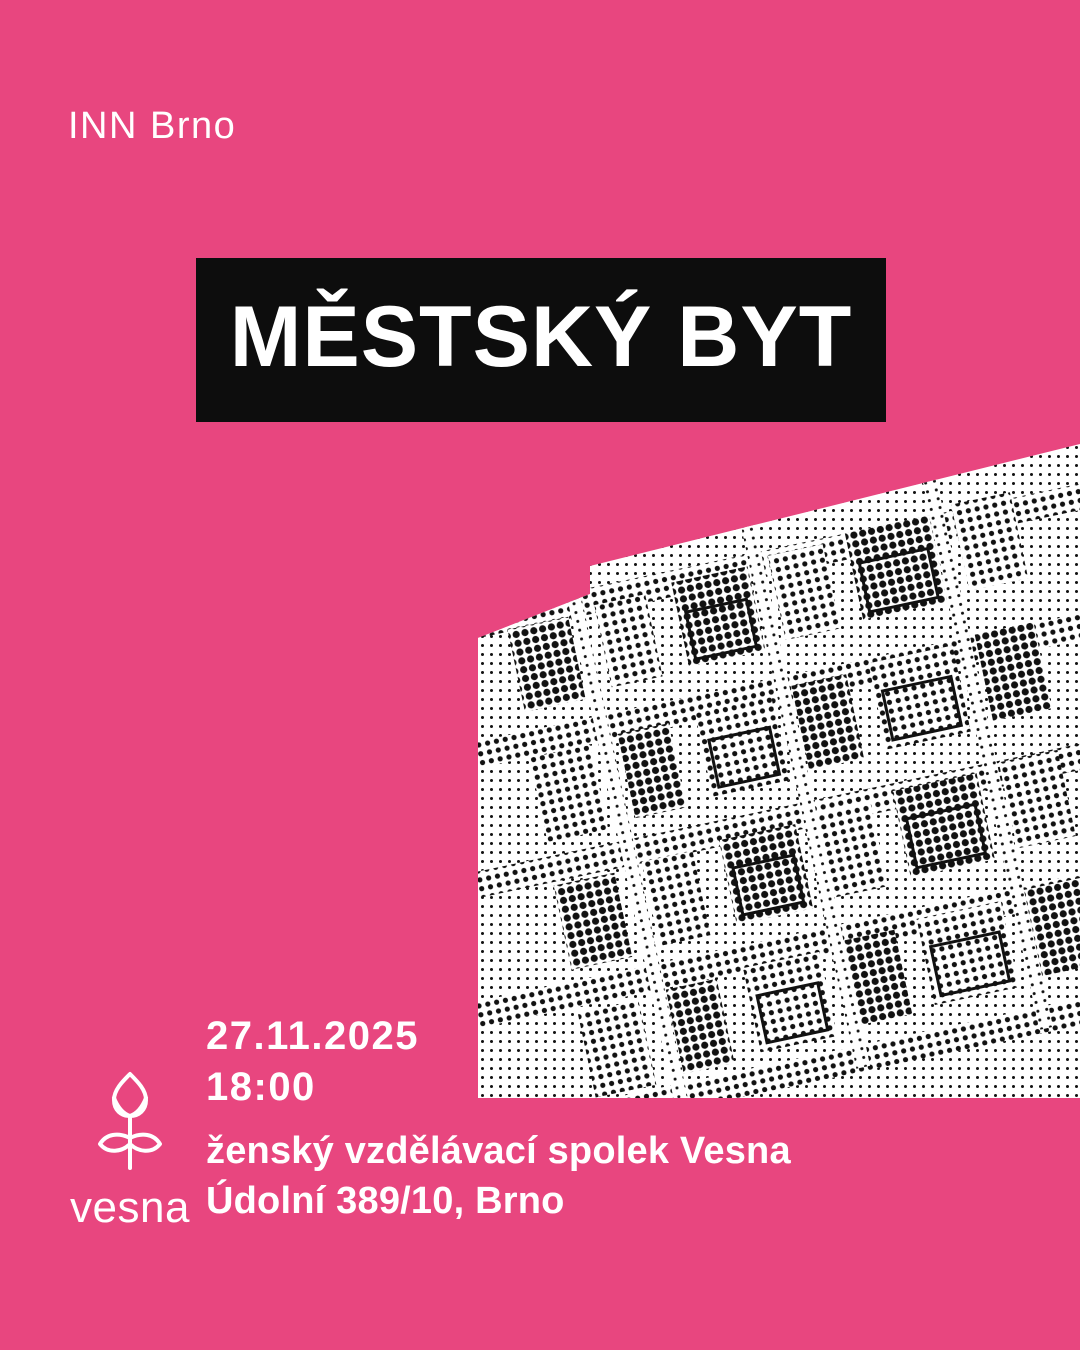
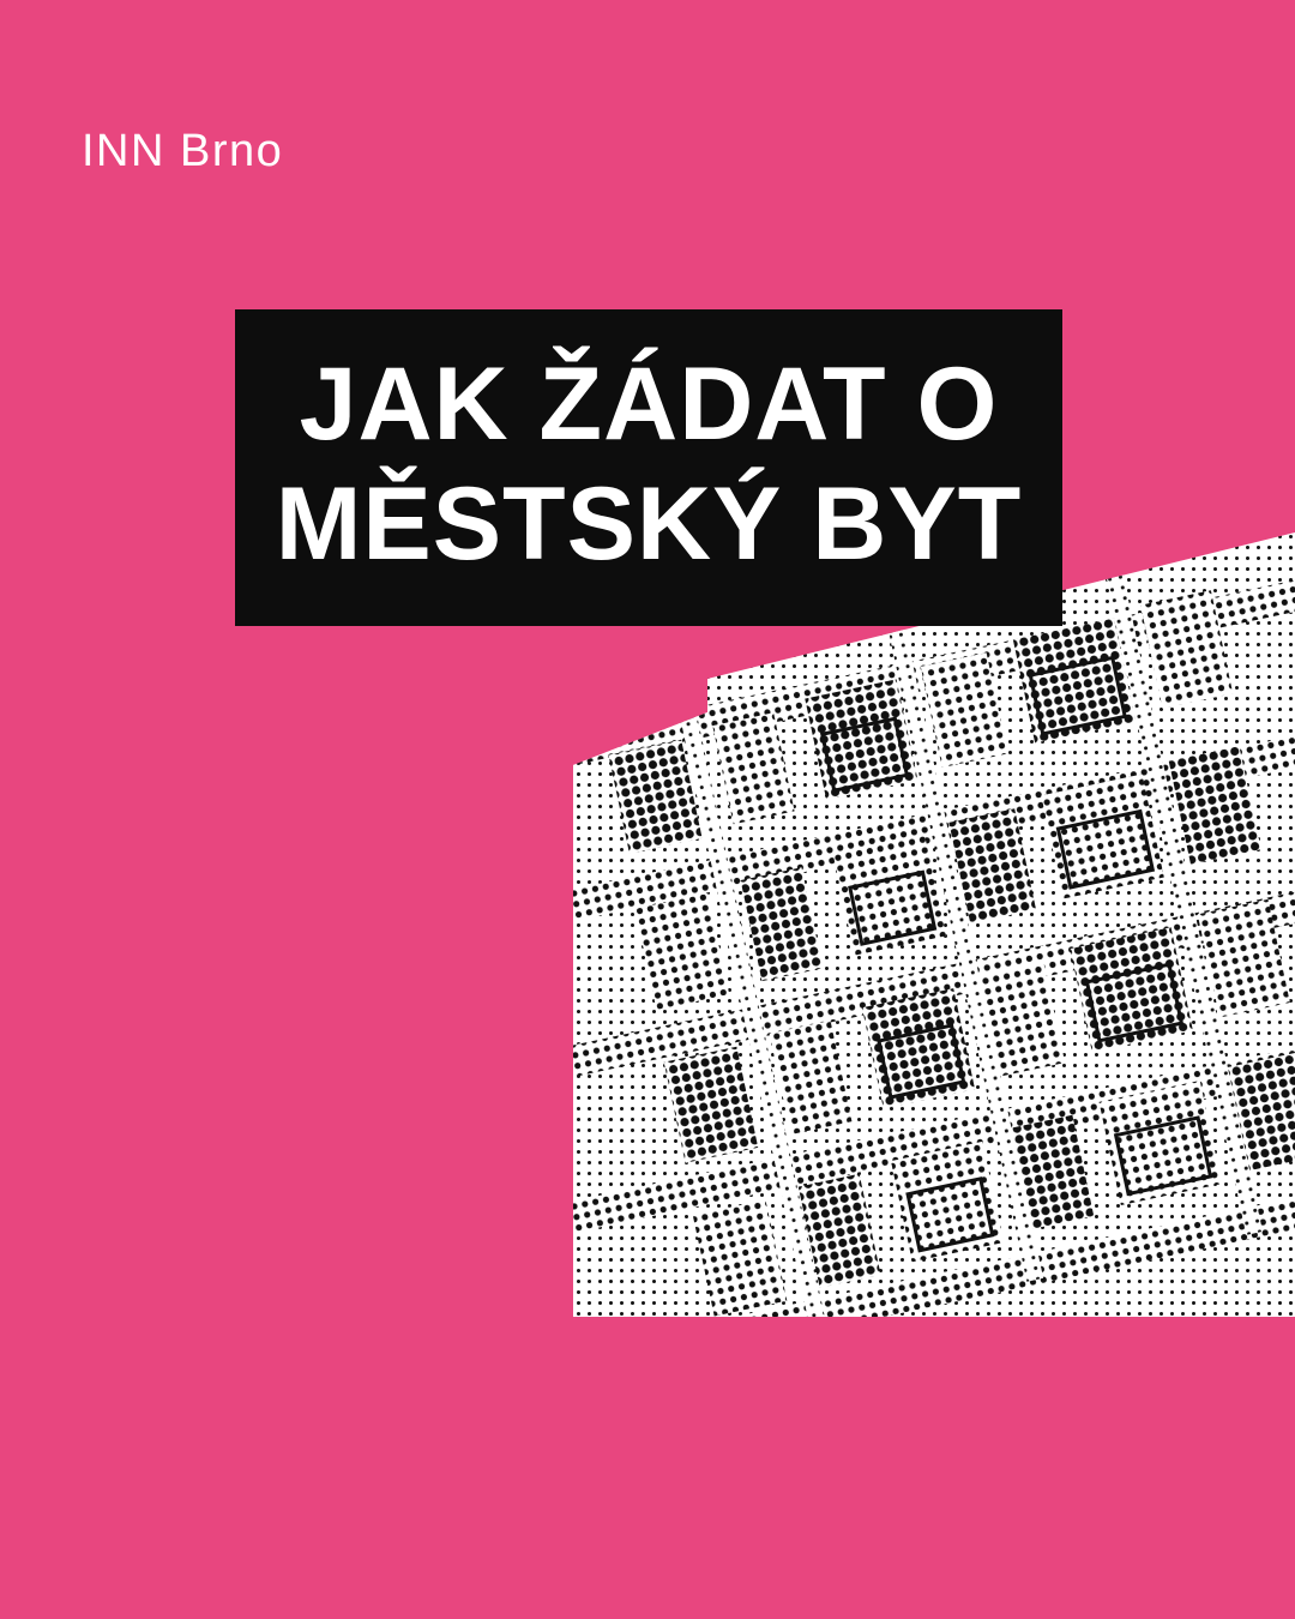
  INN Brno
+ JAK ŽÁDAT O
  MĚSTSKÝ BYT
- vesna
- 27.11.2025
- 18:00
- ženský vzdělávací spolek Vesna
- Údolní 389/10, Brno
